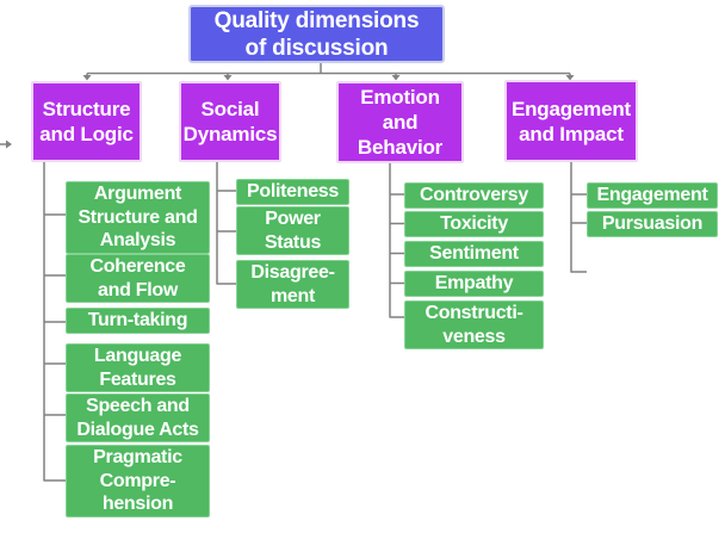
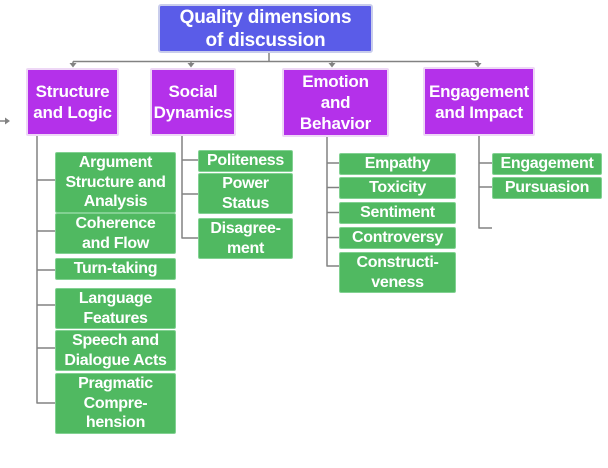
  Quality dimensions
  of discussion
  Structure
  and Logic
  Social
  Dynamics
  Emotion
  and
  Behavior
  Engagement
  and Impact
  Argument
  Structure and
  Analysis
  Coherence
  and Flow
  Turn-taking
  Language
  Features
  Speech and
  Dialogue Acts
  Pragmatic
  Compre-
  hension
  Politeness
  Power
  Status
  Disagree-
  ment
- Controversy
+ Empathy
  Toxicity
  Sentiment
- Empathy
+ Controversy
  Constructi-
  veness
  Engagement
  Pursuasion
